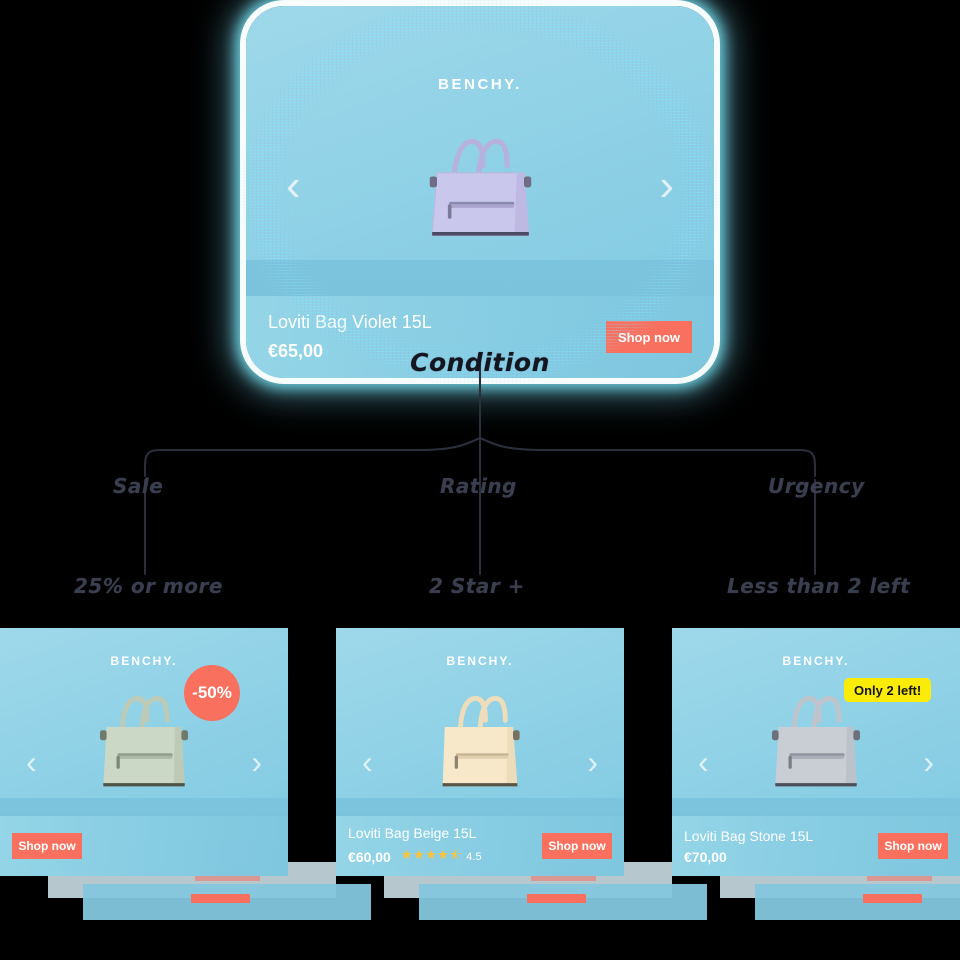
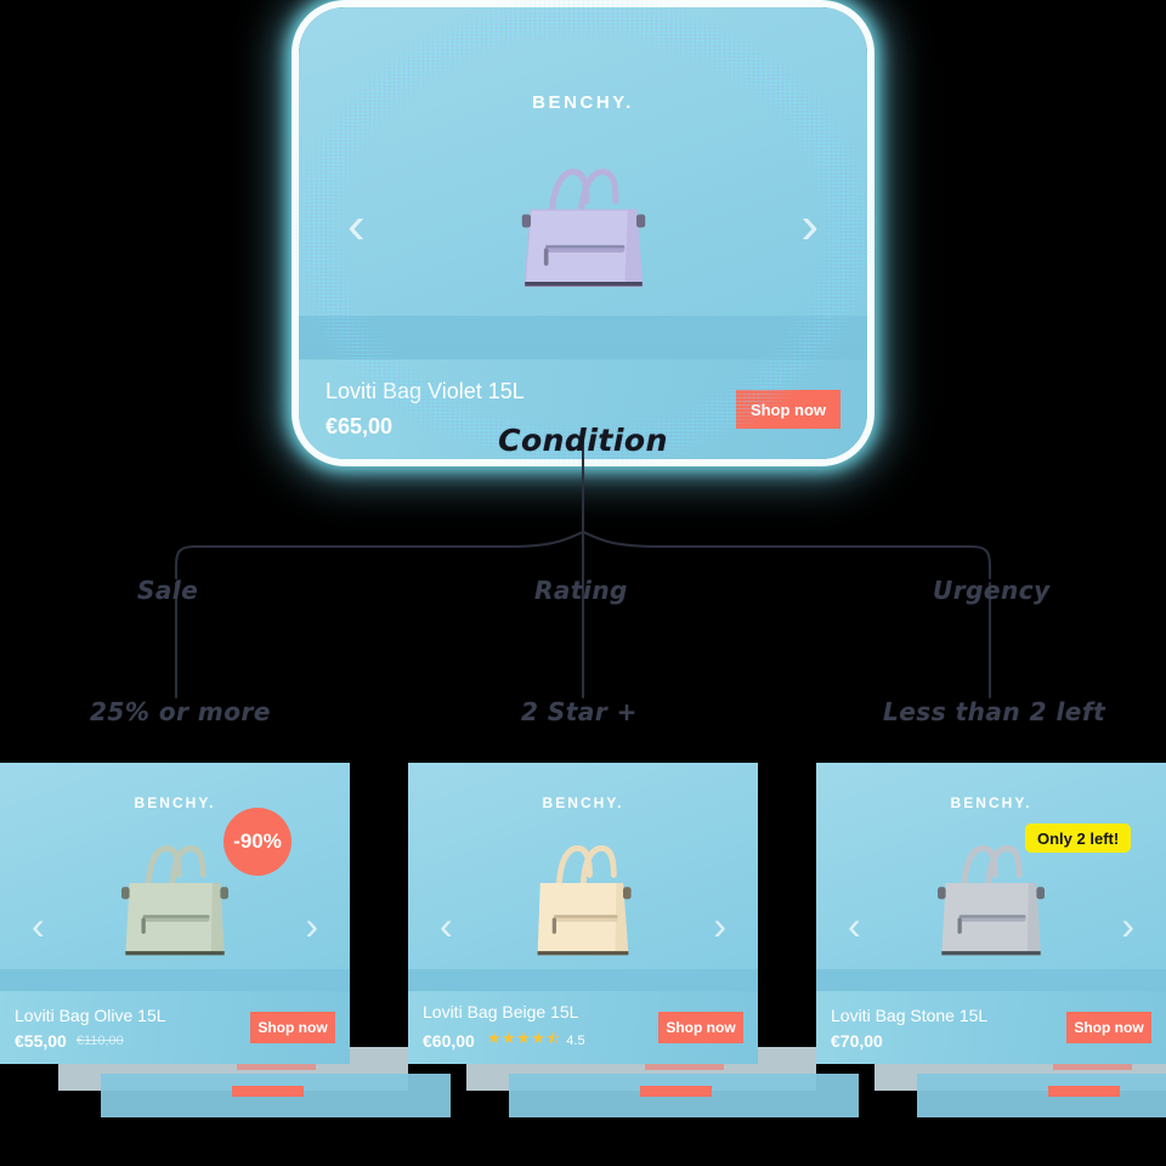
  Condition
  Sale
  Rating
  Urgency
  25% or more
  2 Star +
  Less than 2 left
  BENCHY.
- -50%
+ -90%
  ‹
  ›
+ Loviti Bag Olive 15L
+ €55,00
+ €110,00
  Shop now
  BENCHY.
  ‹
  ›
  Loviti Bag Beige 15L
  €60,00
  ★★★★⯪
  4.5
  Shop now
  BENCHY.
  Only 2 left!
  ‹
  ›
  Loviti Bag Stone 15L
  €70,00
  Shop now
